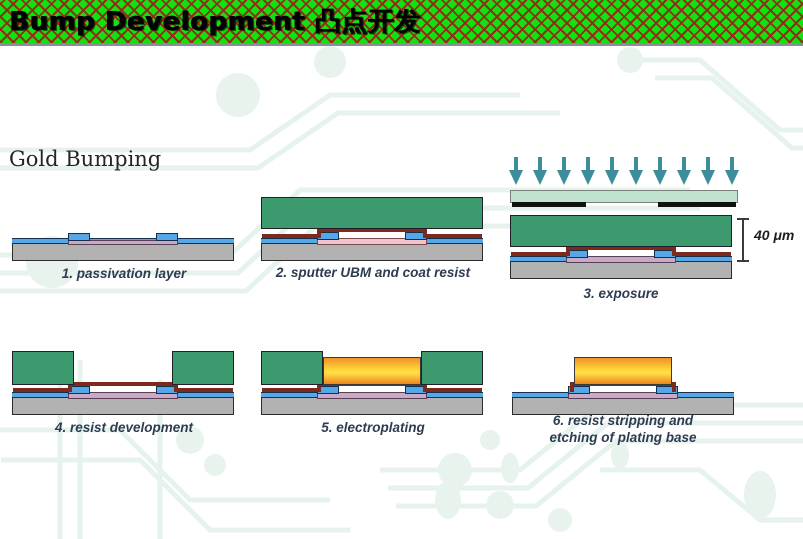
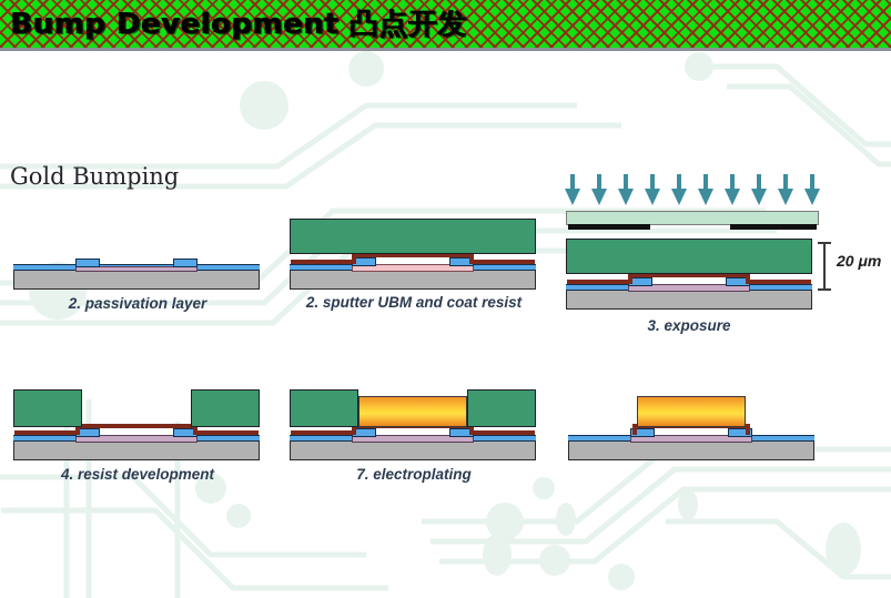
  Bump Development 凸点开发
  Gold Bumping
- 1. passivation layer
+ 2. passivation layer
  2. sputter UBM and coat resist
- 40 μm
+ 20 μm
  3. exposure
  4. resist development
- 5. electroplating
+ 7. electroplating
- 6. resist stripping and
- etching of plating base
